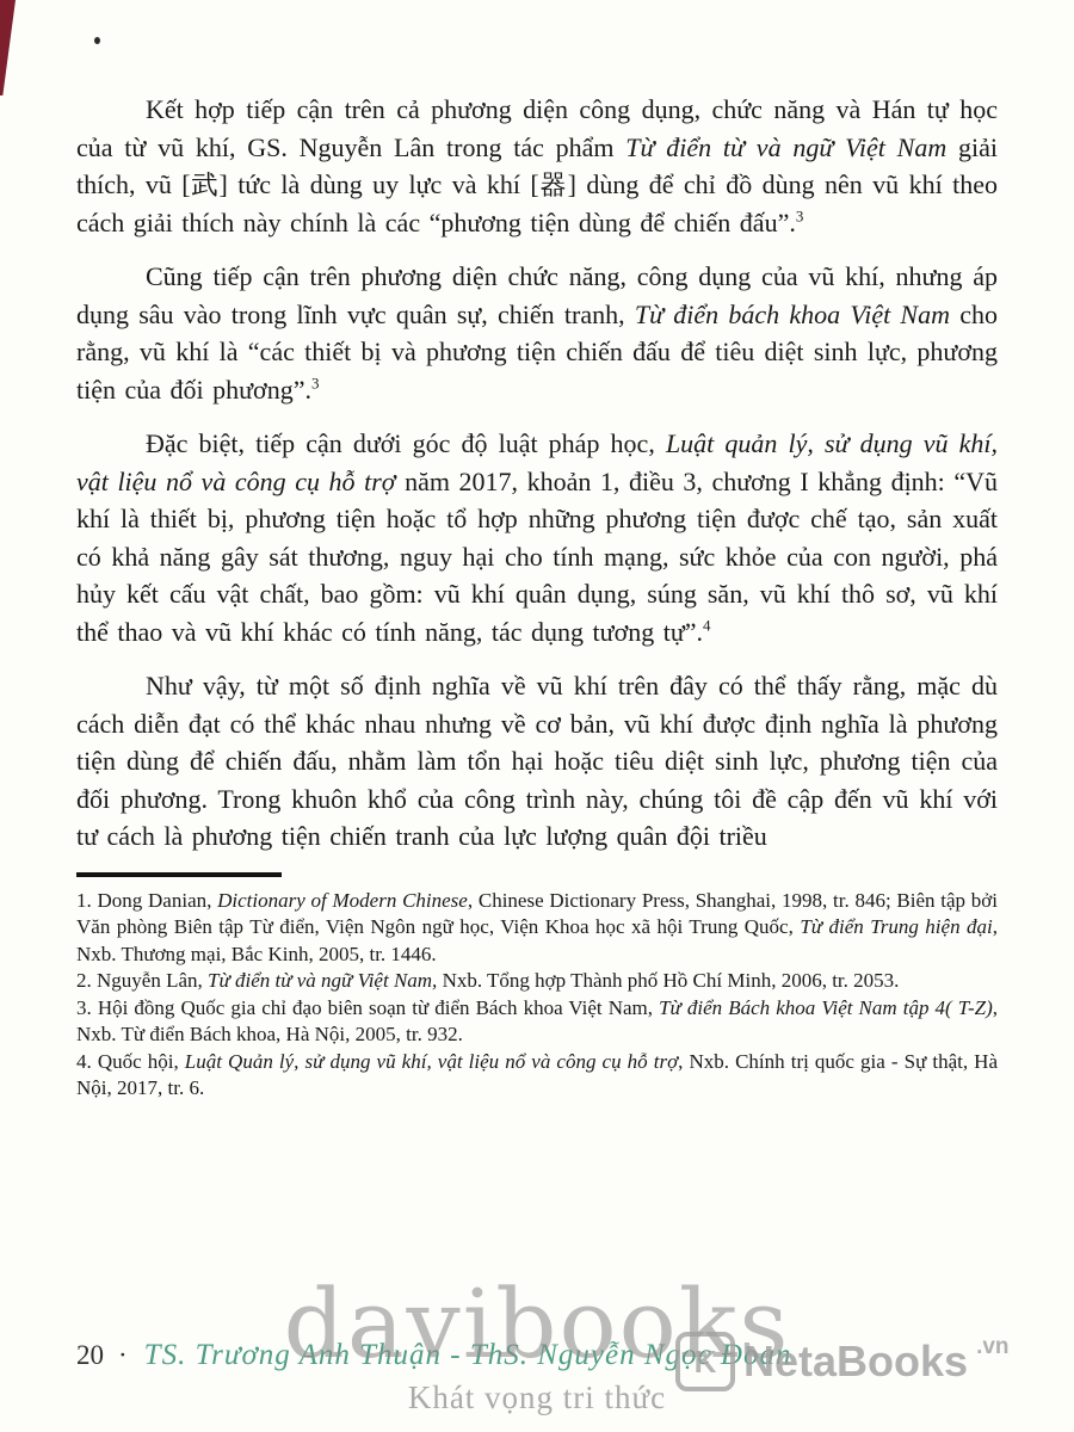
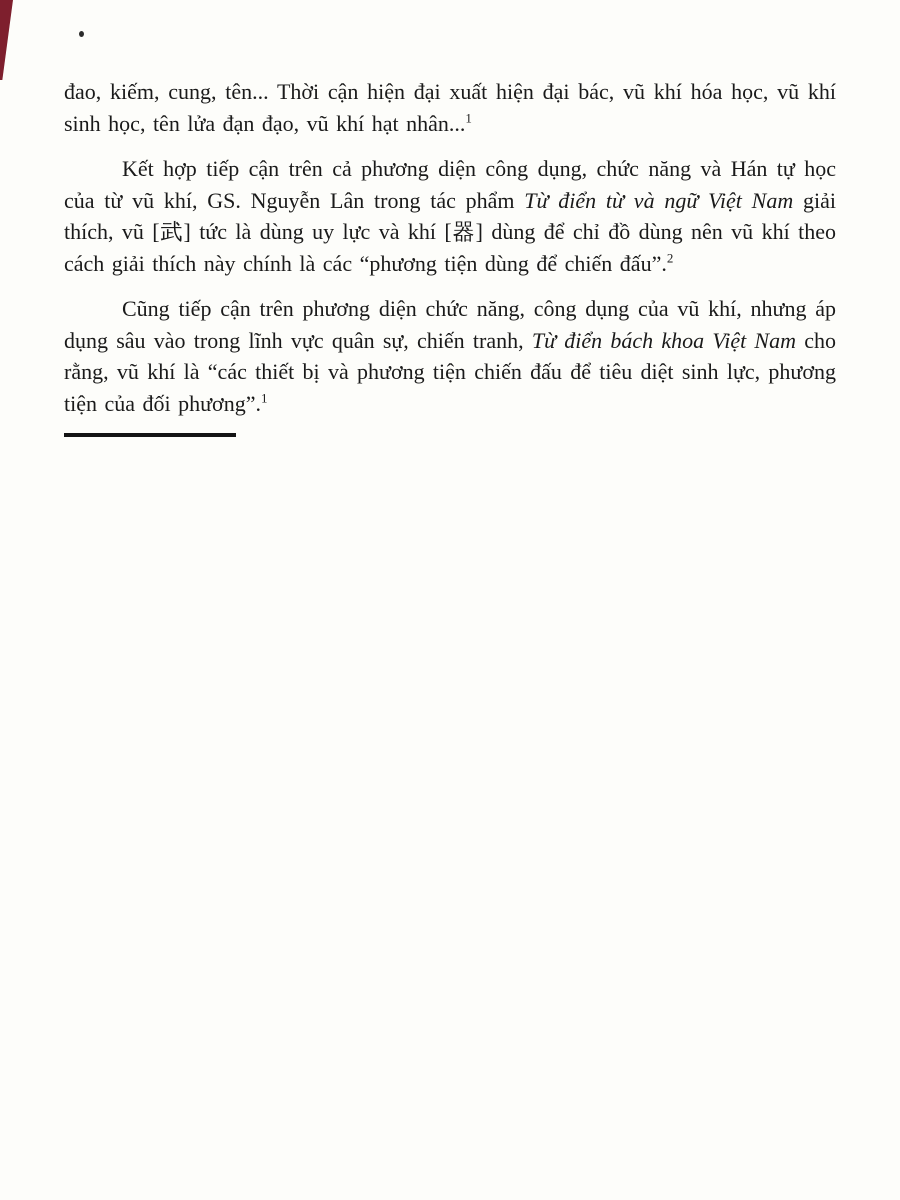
+ đao, kiếm, cung, tên... Thời cận hiện đại xuất hiện đại bác, vũ khí hóa học, vũ khí sinh học, tên lửa đạn đạo, vũ khí hạt nhân...1
- Kết hợp tiếp cận trên cả phương diện công dụng, chức năng và Hán tự học của từ vũ khí, GS. Nguyễn Lân trong tác phẩm Từ điển từ và ngữ Việt Nam giải thích, vũ [武] tức là dùng uy lực và khí [器] dùng để chỉ đồ dùng nên vũ khí theo cách giải thích này chính là các “phương tiện dùng để chiến đấu”.3
+ Kết hợp tiếp cận trên cả phương diện công dụng, chức năng và Hán tự học của từ vũ khí, GS. Nguyễn Lân trong tác phẩm Từ điển từ và ngữ Việt Nam giải thích, vũ [武] tức là dùng uy lực và khí [器] dùng để chỉ đồ dùng nên vũ khí theo cách giải thích này chính là các “phương tiện dùng để chiến đấu”.2
- Cũng tiếp cận trên phương diện chức năng, công dụng của vũ khí, nhưng áp dụng sâu vào trong lĩnh vực quân sự, chiến tranh, Từ điển bách khoa Việt Nam cho rằng, vũ khí là “các thiết bị và phương tiện chiến đấu để tiêu diệt sinh lực, phương tiện của đối phương”.3
+ Cũng tiếp cận trên phương diện chức năng, công dụng của vũ khí, nhưng áp dụng sâu vào trong lĩnh vực quân sự, chiến tranh, Từ điển bách khoa Việt Nam cho rằng, vũ khí là “các thiết bị và phương tiện chiến đấu để tiêu diệt sinh lực, phương tiện của đối phương”.1
- Đặc biệt, tiếp cận dưới góc độ luật pháp học, Luật quản lý, sử dụng vũ khí, vật liệu nổ và công cụ hỗ trợ năm 2017, khoản 1, điều 3, chương I khẳng định: “Vũ khí là thiết bị, phương tiện hoặc tổ hợp những phương tiện được chế tạo, sản xuất có khả năng gây sát thương, nguy hại cho tính mạng, sức khỏe của con người, phá hủy kết cấu vật chất, bao gồm: vũ khí quân dụng, súng săn, vũ khí thô sơ, vũ khí thể thao và vũ khí khác có tính năng, tác dụng tương tự”.4
- Như vậy, từ một số định nghĩa về vũ khí trên đây có thể thấy rằng, mặc dù cách diễn đạt có thể khác nhau nhưng về cơ bản, vũ khí được định nghĩa là phương tiện dùng để chiến đấu, nhằm làm tổn hại hoặc tiêu diệt sinh lực, phương tiện của đối phương. Trong khuôn khổ của công trình này, chúng tôi đề cập đến vũ khí với tư cách là phương tiện chiến tranh của lực lượng quân đội triều
- 1. Dong Danian, Dictionary of Modern Chinese, Chinese Dictionary Press, Shanghai, 1998, tr. 846; Biên tập bởi Văn phòng Biên tập Từ điển, Viện Ngôn ngữ học, Viện Khoa học xã hội Trung Quốc, Từ điển Trung hiện đại, Nxb. Thương mại, Bắc Kinh, 2005, tr. 1446.
- 2. Nguyễn Lân, Từ điển từ và ngữ Việt Nam, Nxb. Tổng hợp Thành phố Hồ Chí Minh, 2006, tr. 2053.
- 3. Hội đồng Quốc gia chỉ đạo biên soạn từ điển Bách khoa Việt Nam, Từ điển Bách khoa Việt Nam tập 4( T-Z), Nxb. Từ điển Bách khoa, Hà Nội, 2005, tr. 932.
- 4. Quốc hội, Luật Quản lý, sử dụng vũ khí, vật liệu nổ và công cụ hỗ trợ, Nxb. Chính trị quốc gia - Sự thật, Hà Nội, 2017, tr. 6.
- davibooks
- 20 · TS. Trương Anh Thuận - ThS. Nguyễn Ngọc Đoan
- K
- NetaBooks
- .vn
- Khát vọng tri thức
